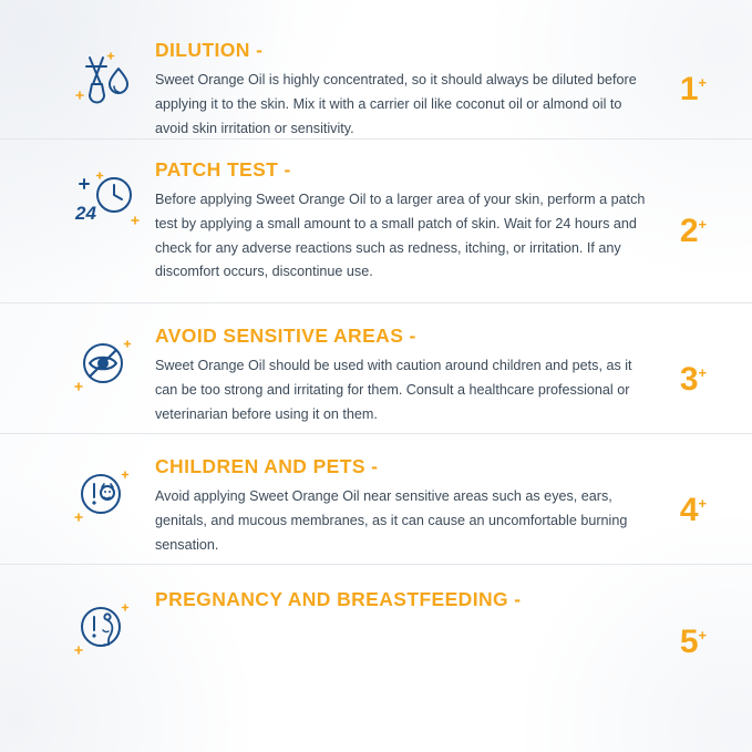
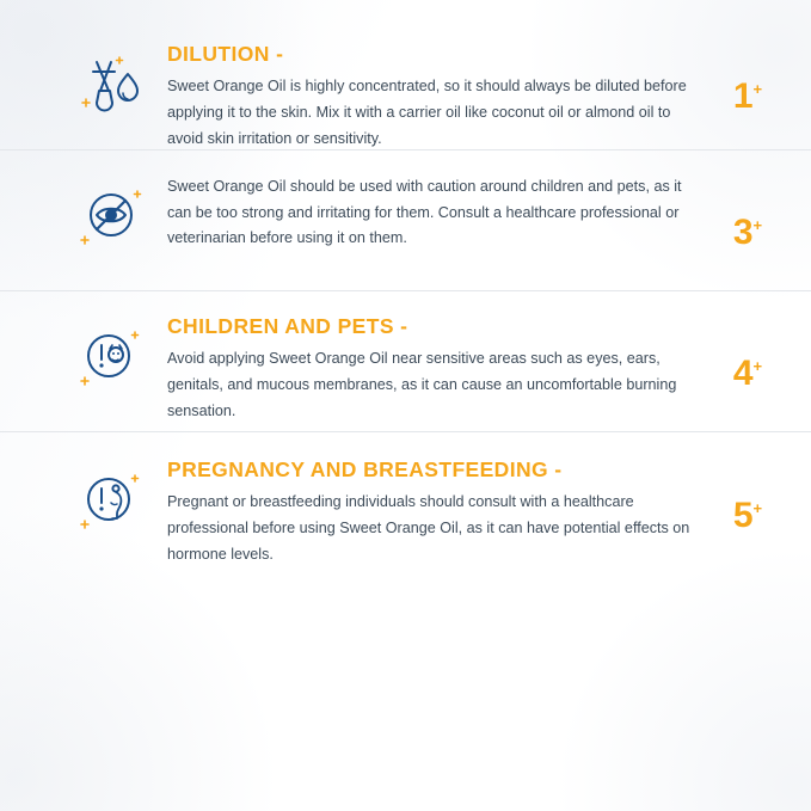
  DILUTION -
  Sweet Orange Oil is highly concentrated, so it should always be diluted before applying it to the skin. Mix it with a carrier oil like coconut oil or almond oil to avoid skin irritation or sensitivity.
  1+
- 24
- PATCH TEST -
- Before applying Sweet Orange Oil to a larger area of your skin, perform a patch test by applying a small amount to a small patch of skin. Wait for 24 hours and check for any adverse reactions such as redness, itching, or irritation. If any discomfort occurs, discontinue use.
- 2+
- AVOID SENSITIVE AREAS -
  Sweet Orange Oil should be used with caution around children and pets, as it can be too strong and irritating for them. Consult a healthcare professional or veterinarian before using it on them.
  3+
  CHILDREN AND PETS -
  Avoid applying Sweet Orange Oil near sensitive areas such as eyes, ears, genitals, and mucous membranes, as it can cause an uncomfortable burning sensation.
  4+
  PREGNANCY AND BREASTFEEDING -
+ Pregnant or breastfeeding individuals should consult with a healthcare professional before using Sweet Orange Oil, as it can have potential effects on hormone levels.
  5+
